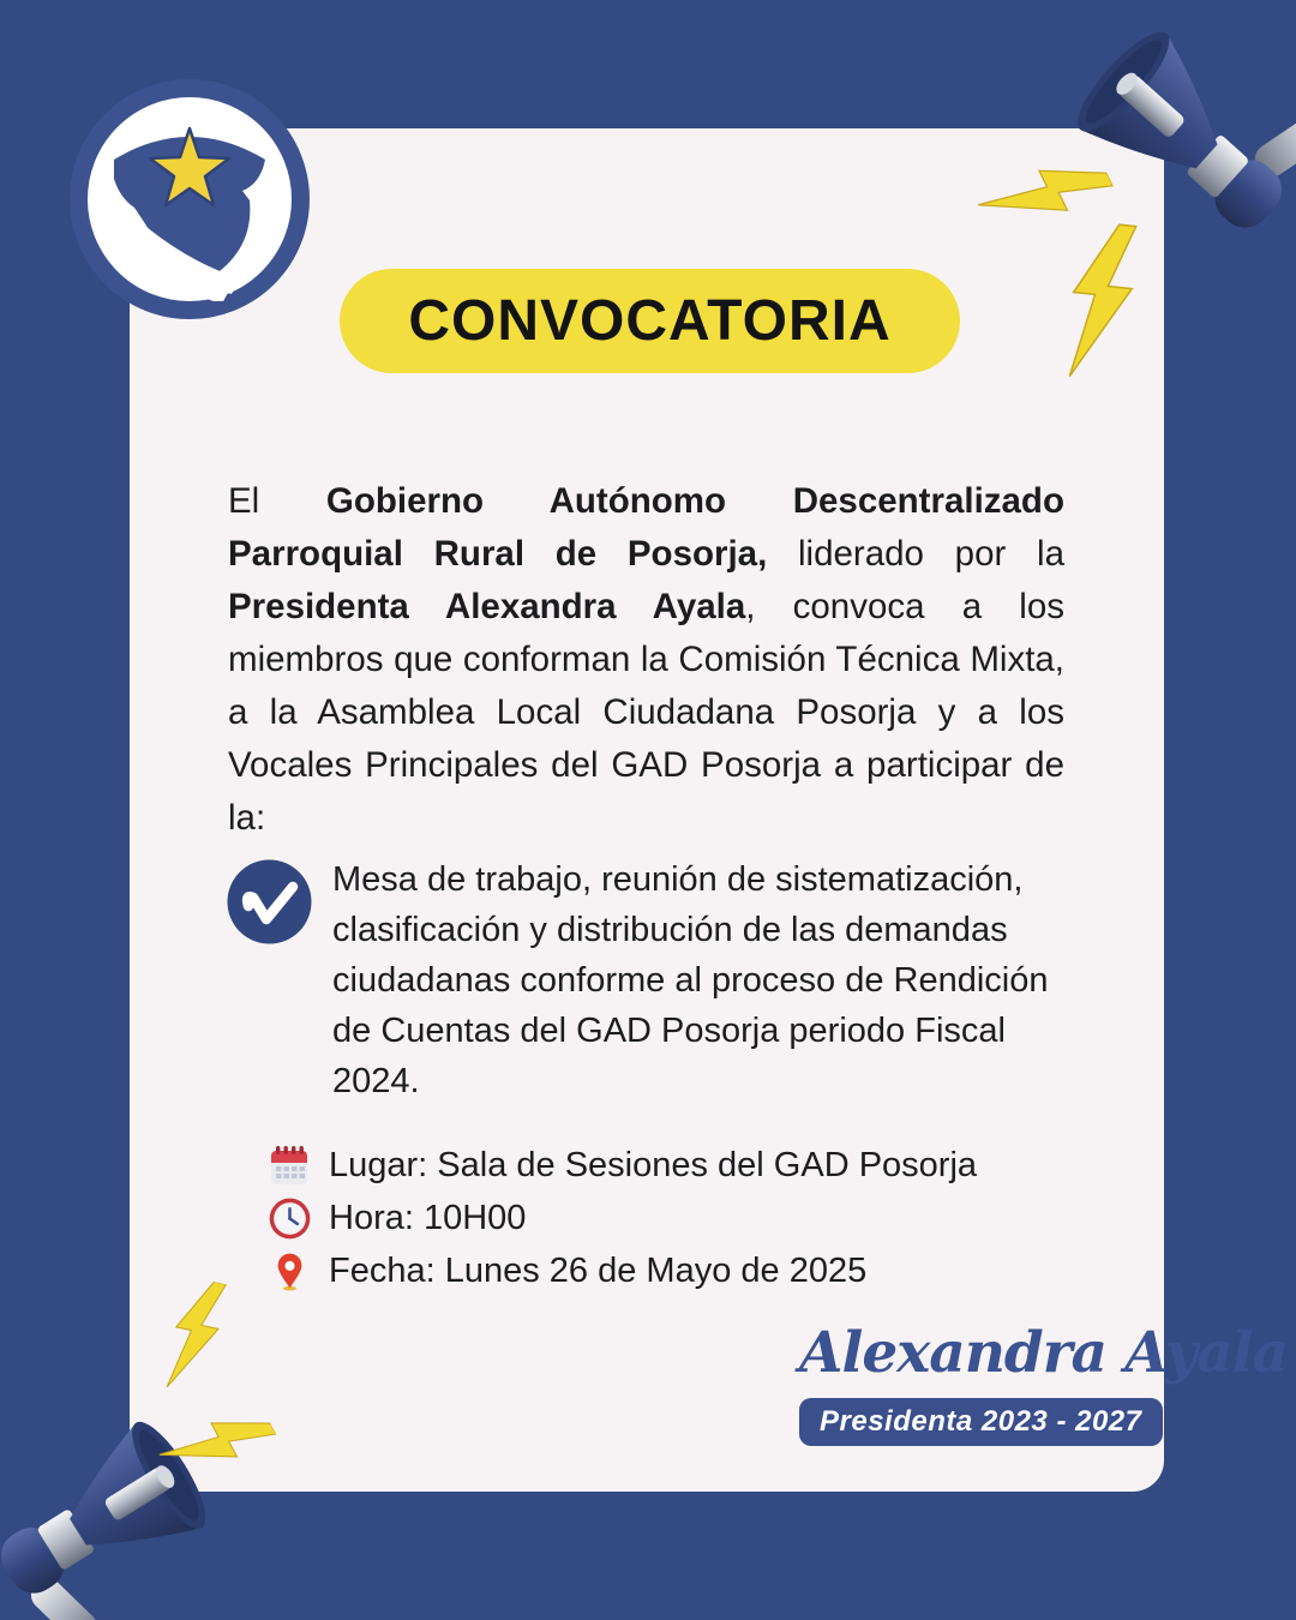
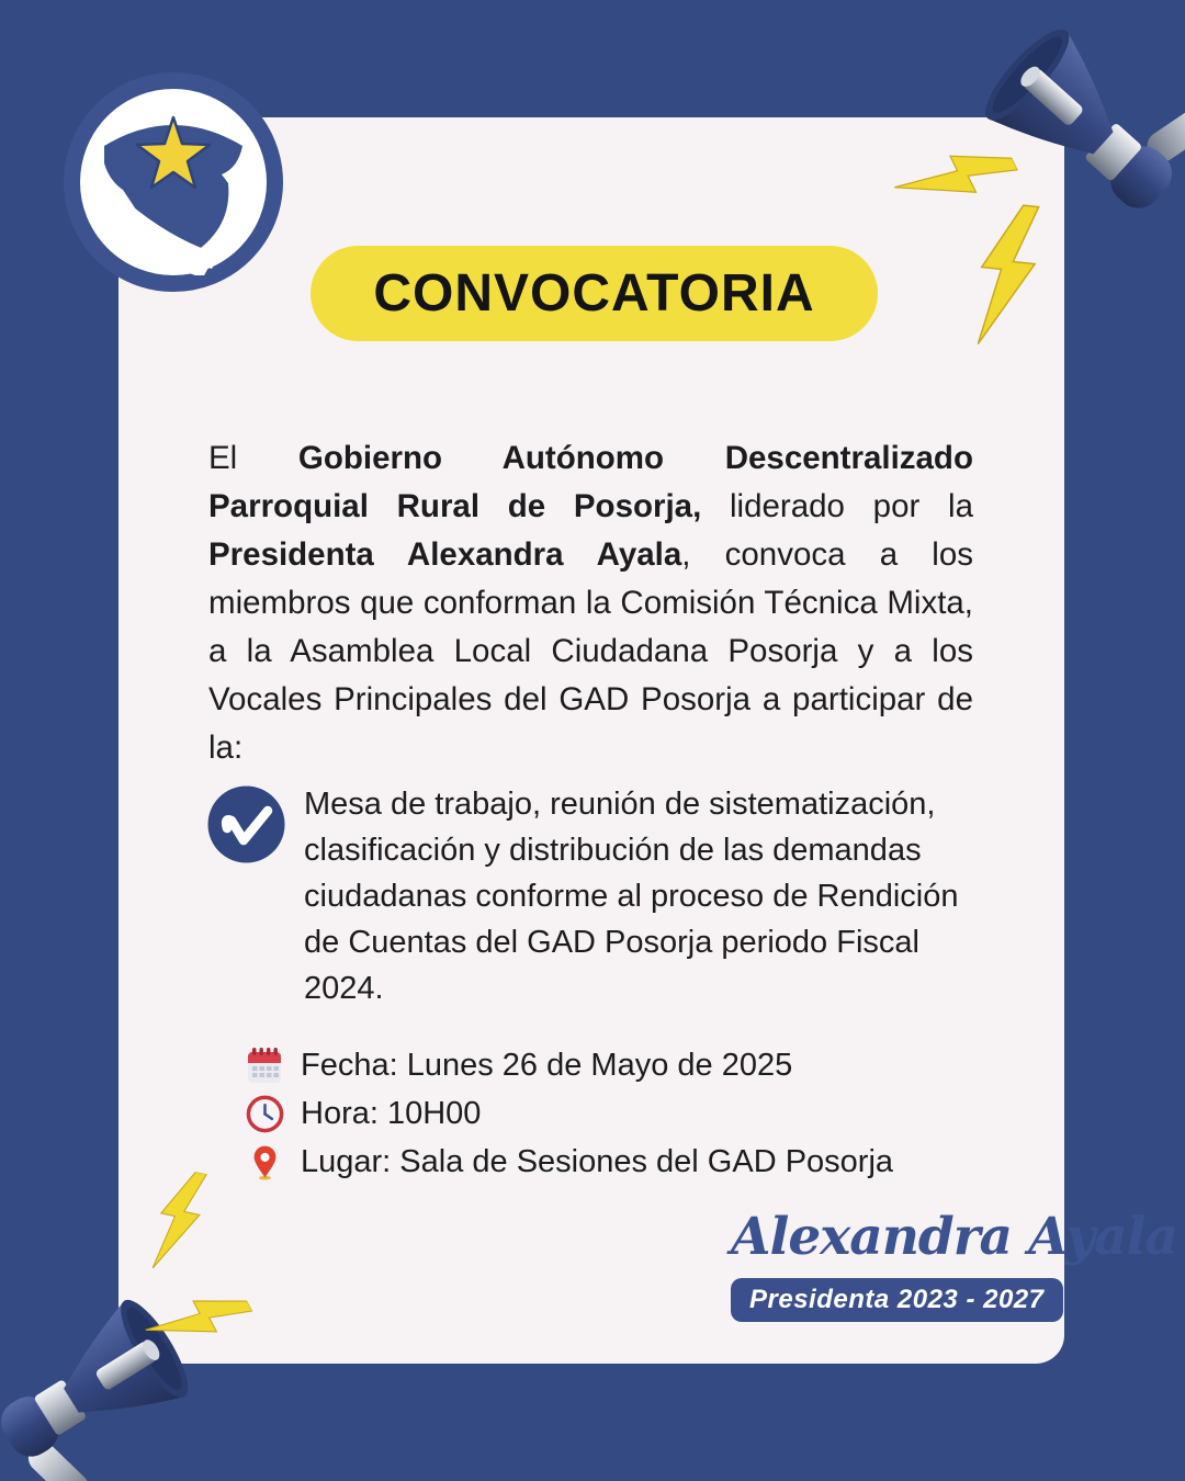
  CONVOCATORIA
  El Gobierno Autónomo Descentralizado Parroquial Rural de Posorja, liderado por la Presidenta Alexandra Ayala, convoca a los miembros que conforman la Comisión Técnica Mixta, a la Asamblea Local Ciudadana Posorja y a los Vocales Principales del GAD Posorja a participar de la:
  Mesa de trabajo, reunión de sistematización, clasificación y distribución de las demandas ciudadanas conforme al proceso de Rendición de Cuentas del GAD Posorja periodo Fiscal 2024.
- Lugar: Sala de Sesiones del GAD Posorja
+ Fecha: Lunes 26 de Mayo de 2025
  Hora: 10H00
- Fecha: Lunes 26 de Mayo de 2025
+ Lugar: Sala de Sesiones del GAD Posorja
  Alexandra Ayala
  Presidenta 2023 - 2027
